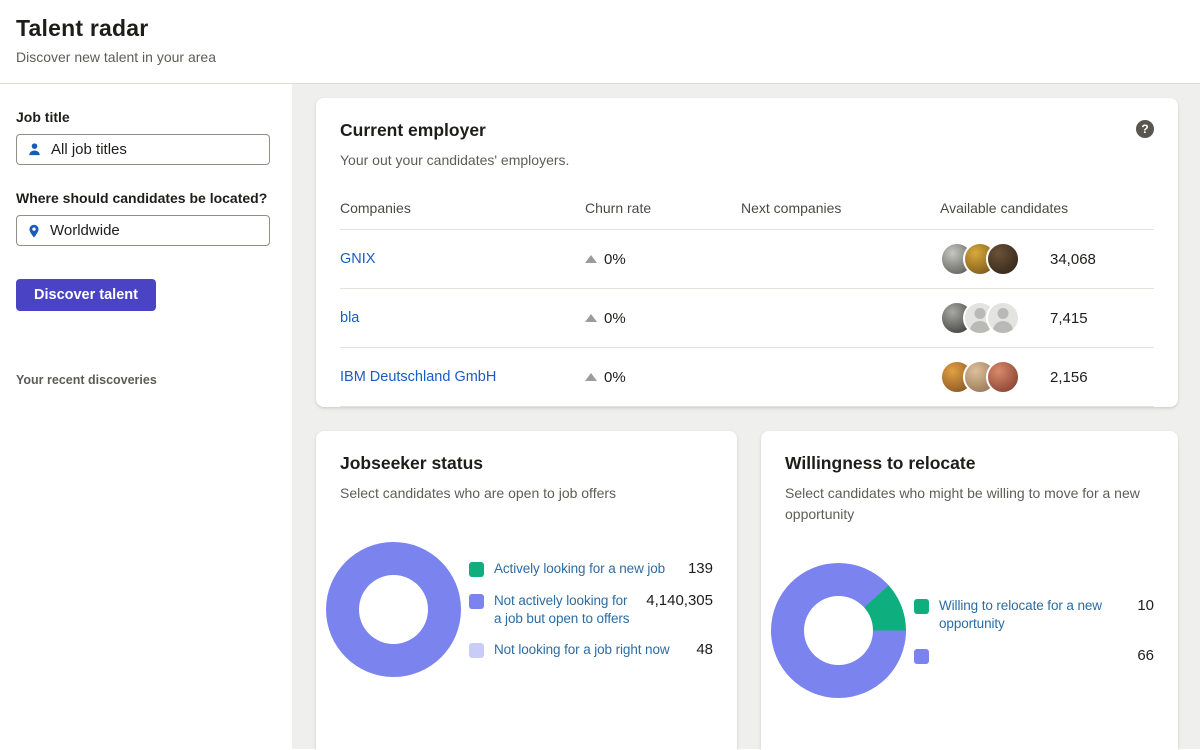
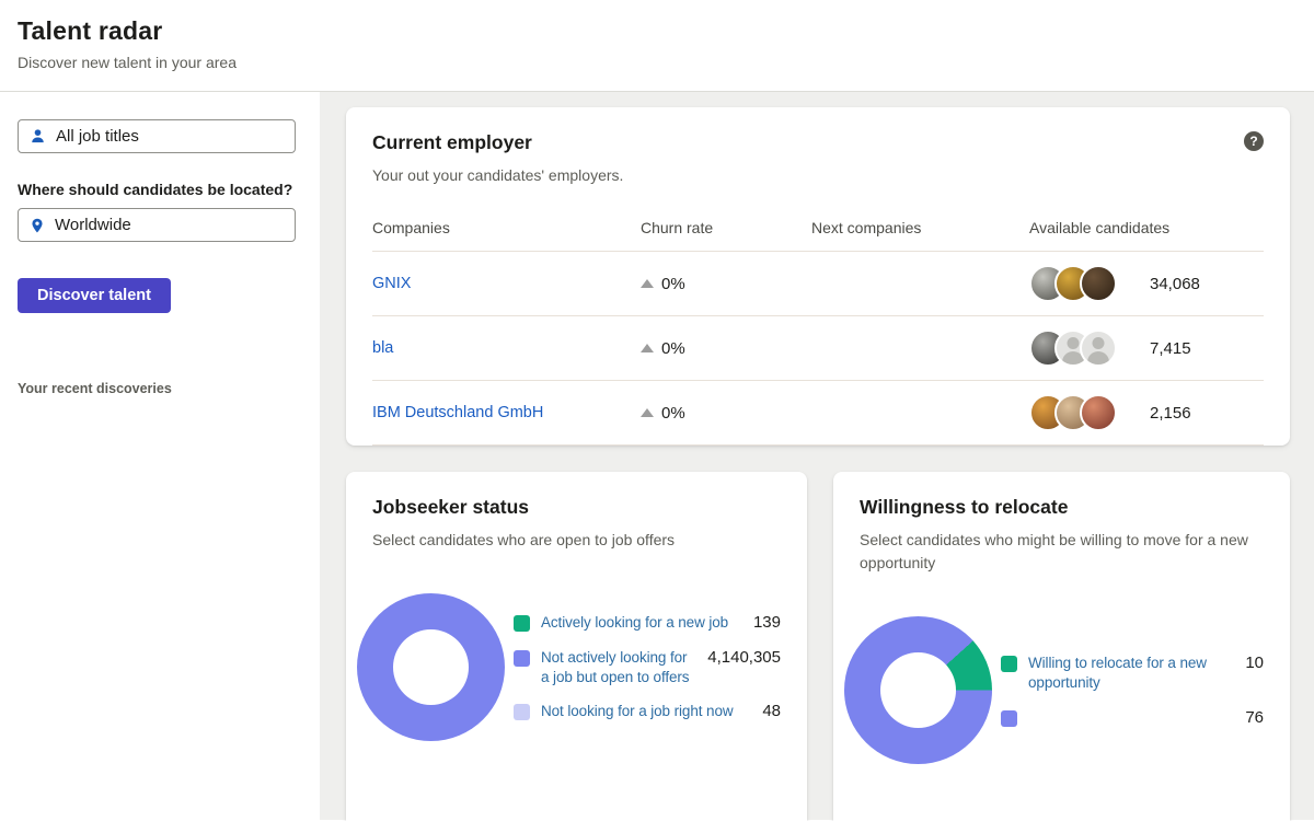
  Talent radar
  Discover new talent in your area
- Job title
  All job titles
  Where should candidates be located?
  Worldwide
  Discover talent
  Your recent discoveries
  Current employer
  Your out your candidates' employers.
  ?
  Companies
  Churn rate
  Next companies
  Available candidates
  GNIX
  0%
  34,068
  bla
  0%
  7,415
  IBM Deutschland GmbH
  0%
  2,156
  Jobseeker status
  Select candidates who are open to job offers
  Actively looking for a new job
  139
  Not actively looking for a job but open to offers
  4,140,305
  Not looking for a job right now
  48
  Willingness to relocate
  Select candidates who might be willing to move for a new opportunity
  Willing to relocate for a new opportunity
  10
- 66
+ 76
